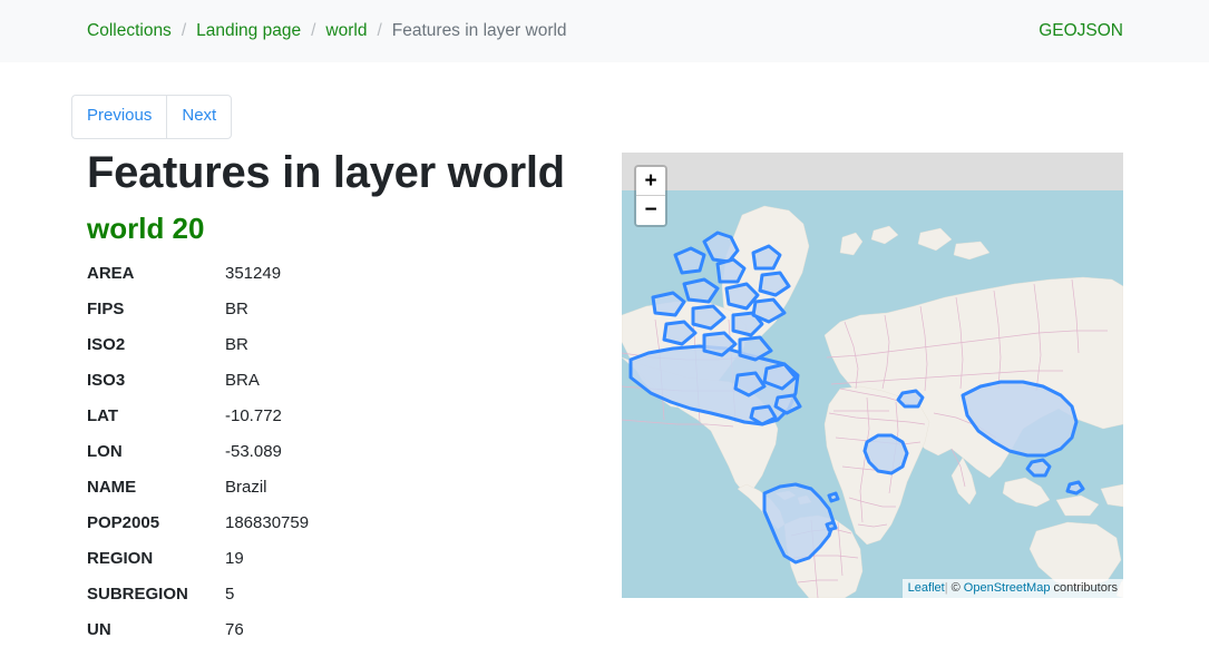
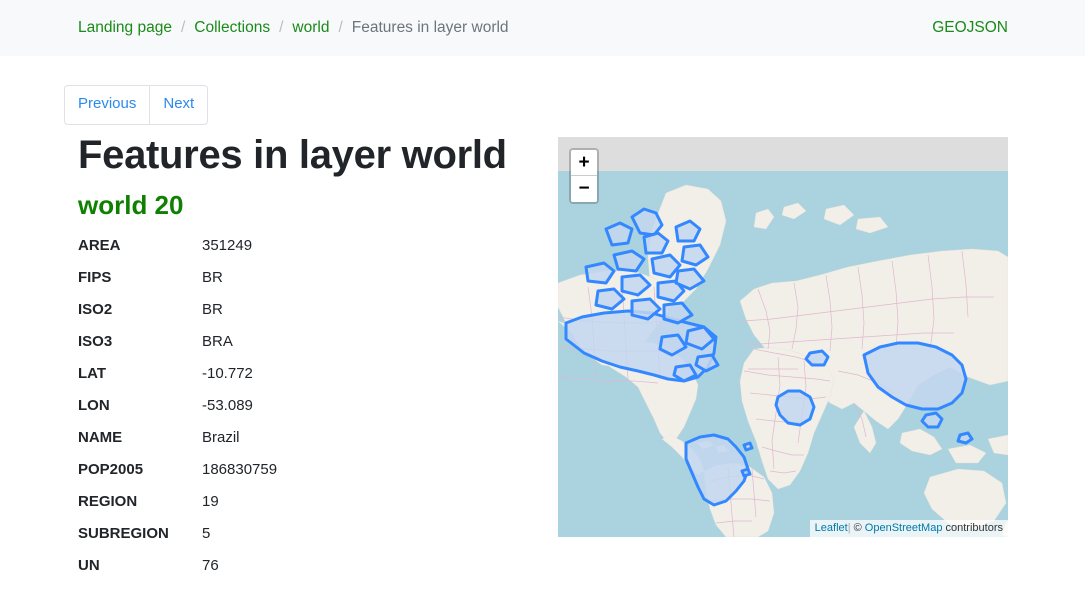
- Collections
+ Landing page
  /
- Landing page
+ Collections
  /
  world
  /
  Features in layer world
  GEOJSON
  Previous
  Next
  Features in layer world
  world 20
  AREA	351249
  FIPS	BR
  ISO2	BR
  ISO3	BRA
  LAT	-10.772
  LON	-53.089
  NAME	Brazil
  POP2005	186830759
  REGION	19
  SUBREGION	5
  UN	76
  +
  −
  Leaflet| © OpenStreetMap contributors
